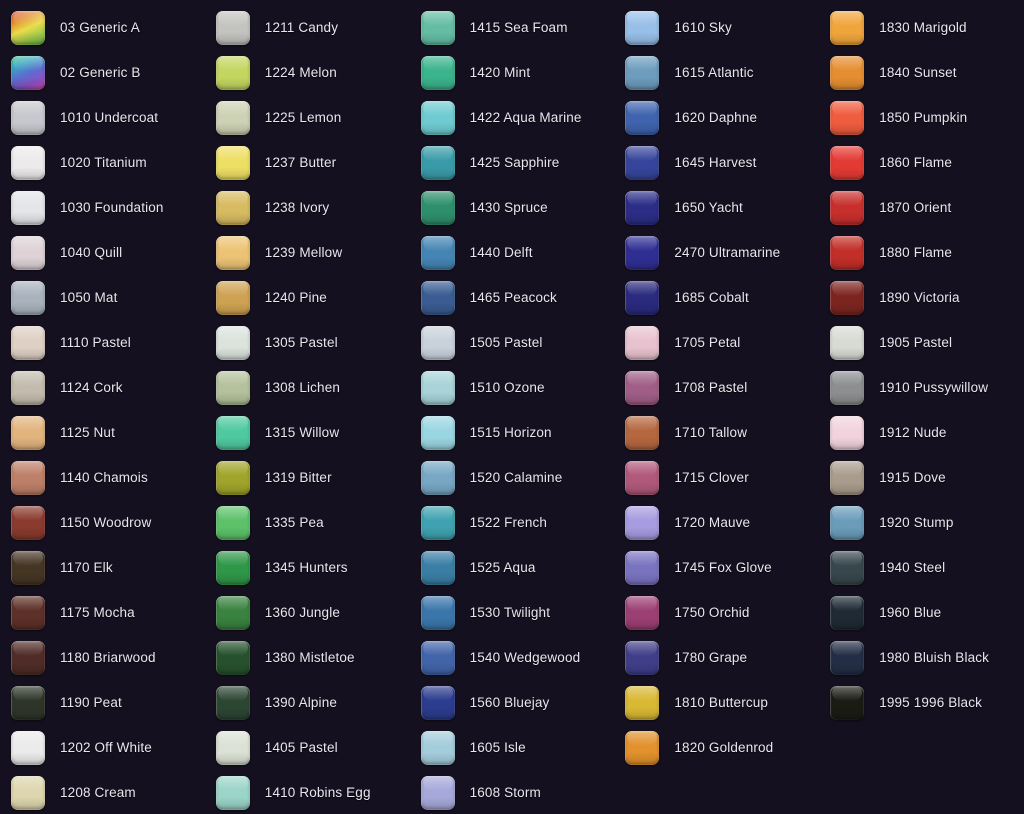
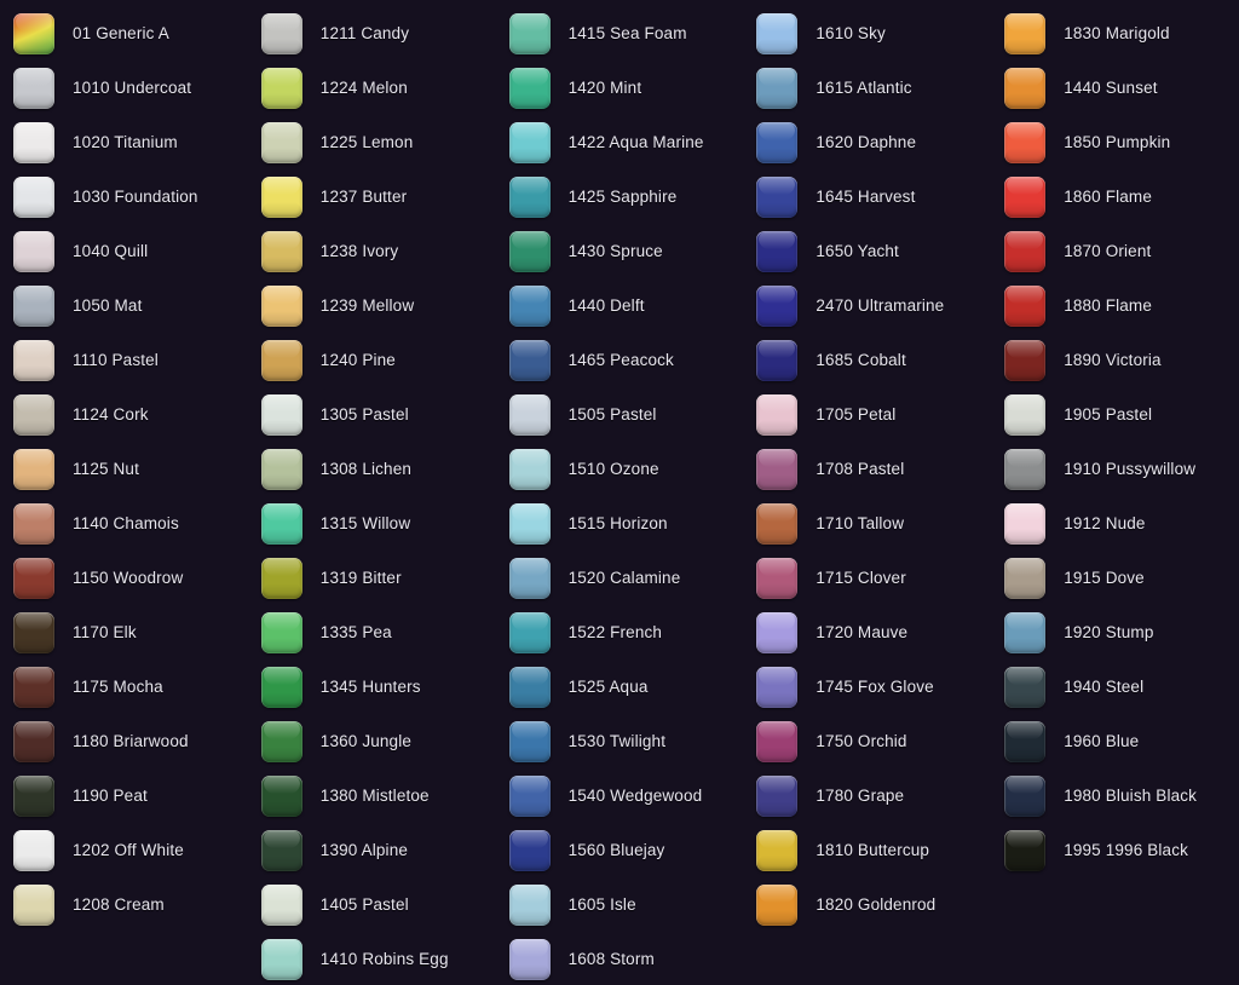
- 03 Generic A
+ 01 Generic A
- 02 Generic B
  1010 Undercoat
  1020 Titanium
  1030 Foundation
  1040 Quill
  1050 Mat
  1110 Pastel
  1124 Cork
  1125 Nut
  1140 Chamois
  1150 Woodrow
  1170 Elk
  1175 Mocha
  1180 Briarwood
  1190 Peat
  1202 Off White
  1208 Cream
  1211 Candy
  1224 Melon
  1225 Lemon
  1237 Butter
  1238 Ivory
  1239 Mellow
  1240 Pine
  1305 Pastel
  1308 Lichen
  1315 Willow
  1319 Bitter
  1335 Pea
  1345 Hunters
  1360 Jungle
  1380 Mistletoe
  1390 Alpine
  1405 Pastel
  1410 Robins Egg
  1415 Sea Foam
  1420 Mint
  1422 Aqua Marine
  1425 Sapphire
  1430 Spruce
  1440 Delft
  1465 Peacock
  1505 Pastel
  1510 Ozone
  1515 Horizon
  1520 Calamine
  1522 French
  1525 Aqua
  1530 Twilight
  1540 Wedgewood
  1560 Bluejay
  1605 Isle
  1608 Storm
  1610 Sky
  1615 Atlantic
  1620 Daphne
  1645 Harvest
  1650 Yacht
  2470 Ultramarine
  1685 Cobalt
  1705 Petal
  1708 Pastel
  1710 Tallow
  1715 Clover
  1720 Mauve
  1745 Fox Glove
  1750 Orchid
  1780 Grape
  1810 Buttercup
  1820 Goldenrod
  1830 Marigold
- 1840 Sunset
+ 1440 Sunset
  1850 Pumpkin
  1860 Flame
  1870 Orient
  1880 Flame
  1890 Victoria
  1905 Pastel
  1910 Pussywillow
  1912 Nude
  1915 Dove
  1920 Stump
  1940 Steel
  1960 Blue
  1980 Bluish Black
  1995 1996 Black
